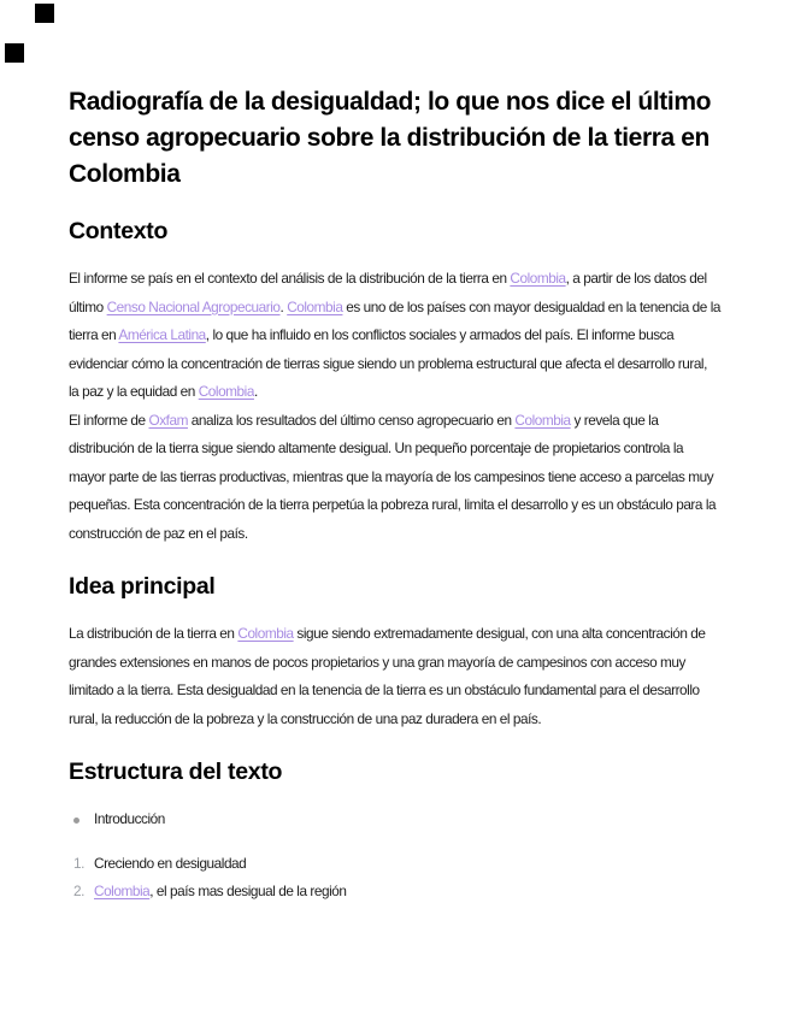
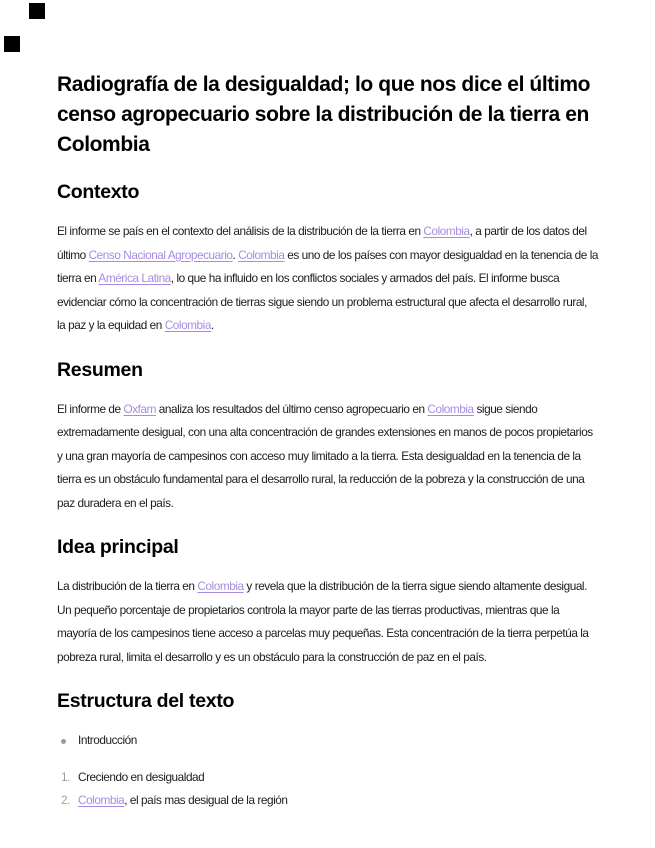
  Radiografía de la desigualdad; lo que nos dice el último censo agropecuario sobre la distribución de la tierra en Colombia
  Contexto
  El informe se país en el contexto del análisis de la distribución de la tierra en Colombia, a partir de los datos del último Censo Nacional Agropecuario. Colombia es uno de los países con mayor desigualdad en la tenencia de la tierra en América Latina, lo que ha influido en los conflictos sociales y armados del país. El informe busca evidenciar cómo la concentración de tierras sigue siendo un problema estructural que afecta el desarrollo rural, la paz y la equidad en Colombia.
+ Resumen
- El informe de Oxfam analiza los resultados del último censo agropecuario en Colombia y revela que la distribución de la tierra sigue siendo altamente desigual. Un pequeño porcentaje de propietarios controla la mayor parte de las tierras productivas, mientras que la mayoría de los campesinos tiene acceso a parcelas muy pequeñas. Esta concentración de la tierra perpetúa la pobreza rural, limita el desarrollo y es un obstáculo para la construcción de paz en el país.
+ El informe de Oxfam analiza los resultados del último censo agropecuario en Colombia sigue siendo extremadamente desigual, con una alta concentración de grandes extensiones en manos de pocos propietarios y una gran mayoría de campesinos con acceso muy limitado a la tierra. Esta desigualdad en la tenencia de la tierra es un obstáculo fundamental para el desarrollo rural, la reducción de la pobreza y la construcción de una paz duradera en el país.
  Idea principal
- La distribución de la tierra en Colombia sigue siendo extremadamente desigual, con una alta concentración de grandes extensiones en manos de pocos propietarios y una gran mayoría de campesinos con acceso muy limitado a la tierra. Esta desigualdad en la tenencia de la tierra es un obstáculo fundamental para el desarrollo rural, la reducción de la pobreza y la construcción de una paz duradera en el país.
+ La distribución de la tierra en Colombia y revela que la distribución de la tierra sigue siendo altamente desigual. Un pequeño porcentaje de propietarios controla la mayor parte de las tierras productivas, mientras que la mayoría de los campesinos tiene acceso a parcelas muy pequeñas. Esta concentración de la tierra perpetúa la pobreza rural, limita el desarrollo y es un obstáculo para la construcción de paz en el país.
  Estructura del texto
  Introducción
  1.
  Creciendo en desigualdad
  2.
  Colombia, el país mas desigual de la región
